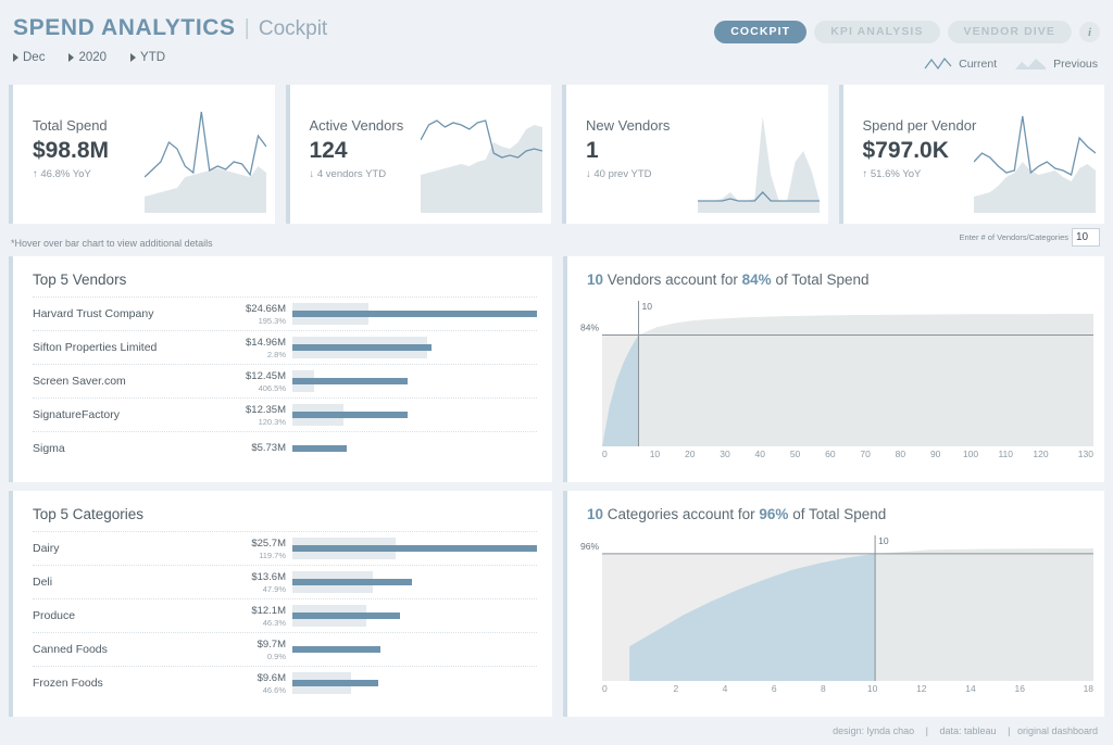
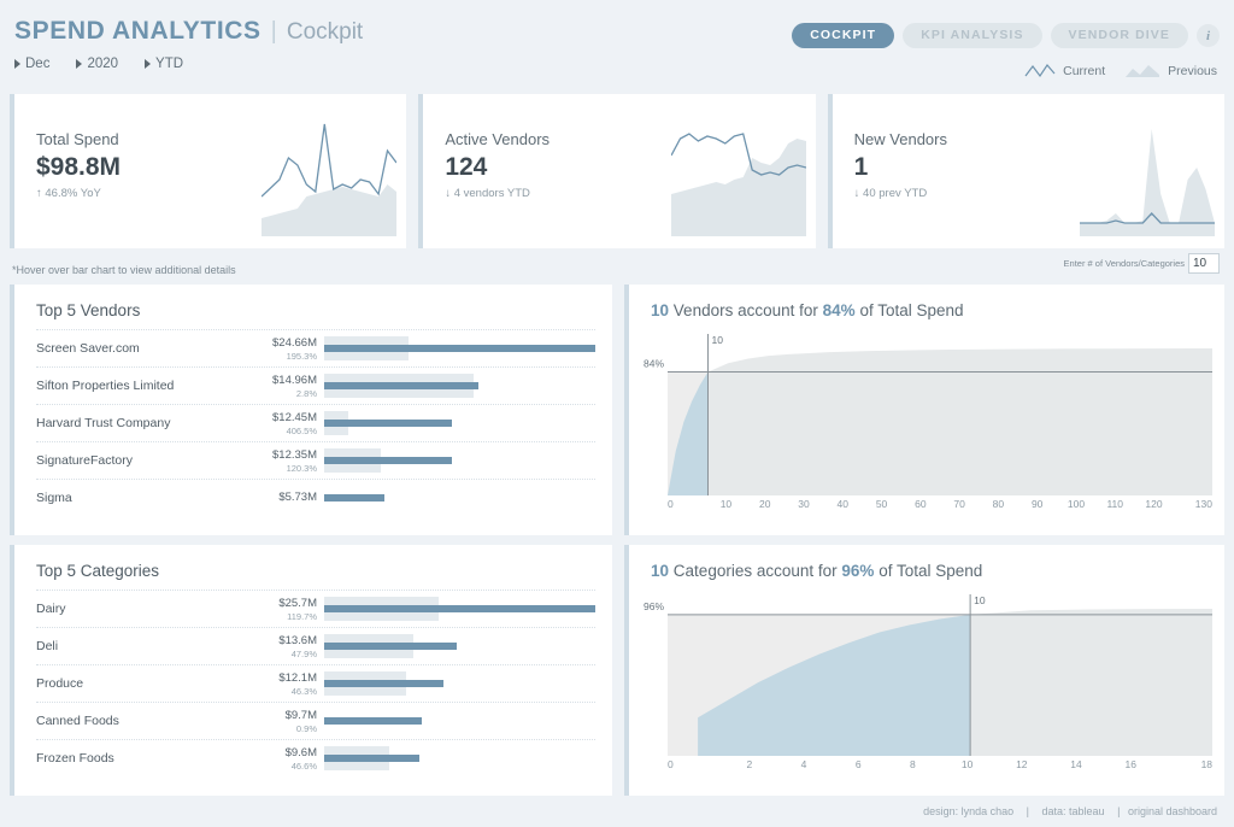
  SPEND ANALYTICS
  |
  Cockpit
  Dec
  2020
  YTD
  COCKPIT
  KPI ANALYSIS
  VENDOR DIVE
  i
  Current
  Previous
  Total Spend
  $98.8M
  ↑ 46.8% YoY
  Active Vendors
  124
  ↓ 4 vendors YTD
  New Vendors
  1
  ↓ 40 prev YTD
- Spend per Vendor
- $797.0K
- ↑ 51.6% YoY
  *Hover over bar chart to view additional details
  Enter # of Vendors/Categories
  10
  Top 5 Vendors
- Harvard Trust Company
+ Screen Saver.com
  $24.66M
  195.3%
  Sifton Properties Limited
  $14.96M
  2.8%
- Screen Saver.com
+ Harvard Trust Company
  $12.45M
  406.5%
  SignatureFactory
  $12.35M
  120.3%
  Sigma
  $5.73M
  Top 5 Categories
  Dairy
  $25.7M
  119.7%
  Deli
  $13.6M
  47.9%
  Produce
  $12.1M
  46.3%
  Canned Foods
  $9.7M
  0.9%
  Frozen Foods
  $9.6M
  46.6%
  10 Vendors account for 84% of Total Spend
  84%
  10
  0
  10
  20
  30
  40
  50
  60
  70
  80
  90
  100
  110
  120
  130
  10 Categories account for 96% of Total Spend
  96%
  10
  0
  2
  4
  6
  8
  10
  12
  14
  16
  18
  design: lynda chao | data: tableau | original dashboard
